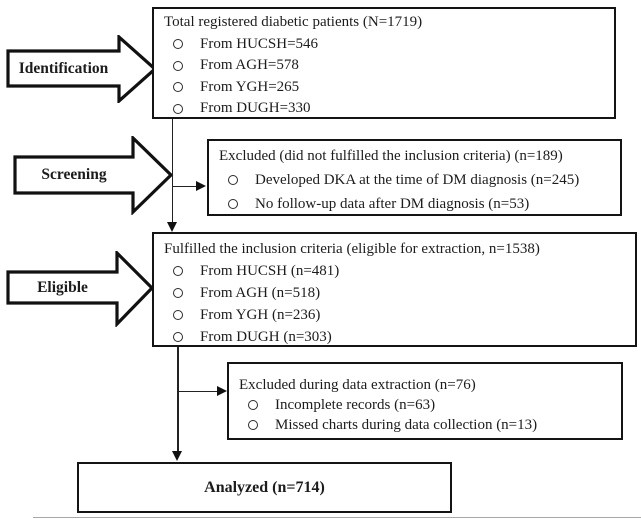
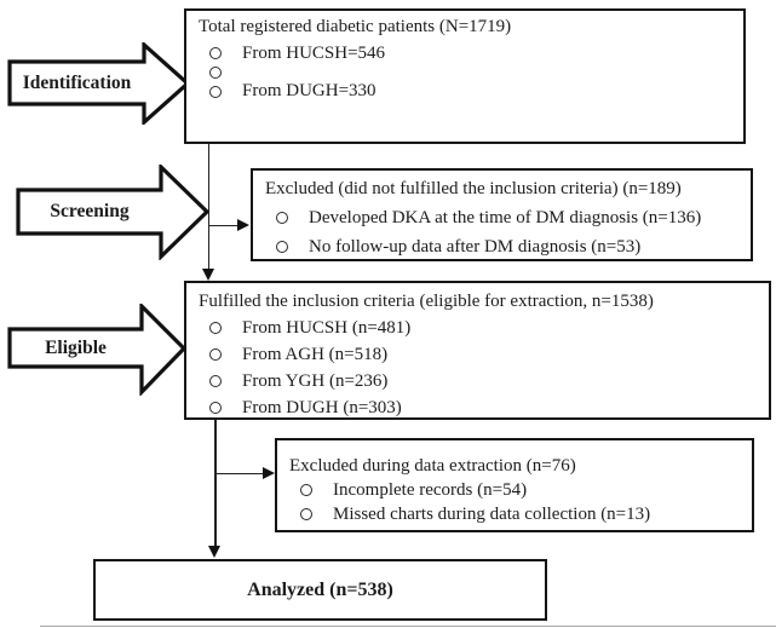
  Identification
  Screening
  Eligible
  Total registered diabetic patients (N=1719)
  From HUCSH=546
- From AGH=578
- From YGH=265
  From DUGH=330
  Excluded (did not fulfilled the inclusion criteria) (n=189)
- Developed DKA at the time of DM diagnosis (n=245)
+ Developed DKA at the time of DM diagnosis (n=136)
  No follow-up data after DM diagnosis (n=53)
  Fulfilled the inclusion criteria (eligible for extraction, n=1538)
  From HUCSH (n=481)
  From AGH (n=518)
  From YGH (n=236)
  From DUGH (n=303)
  Excluded during data extraction (n=76)
- Incomplete records (n=63)
+ Incomplete records (n=54)
  Missed charts during data collection (n=13)
- Analyzed (n=714)
+ Analyzed (n=538)
